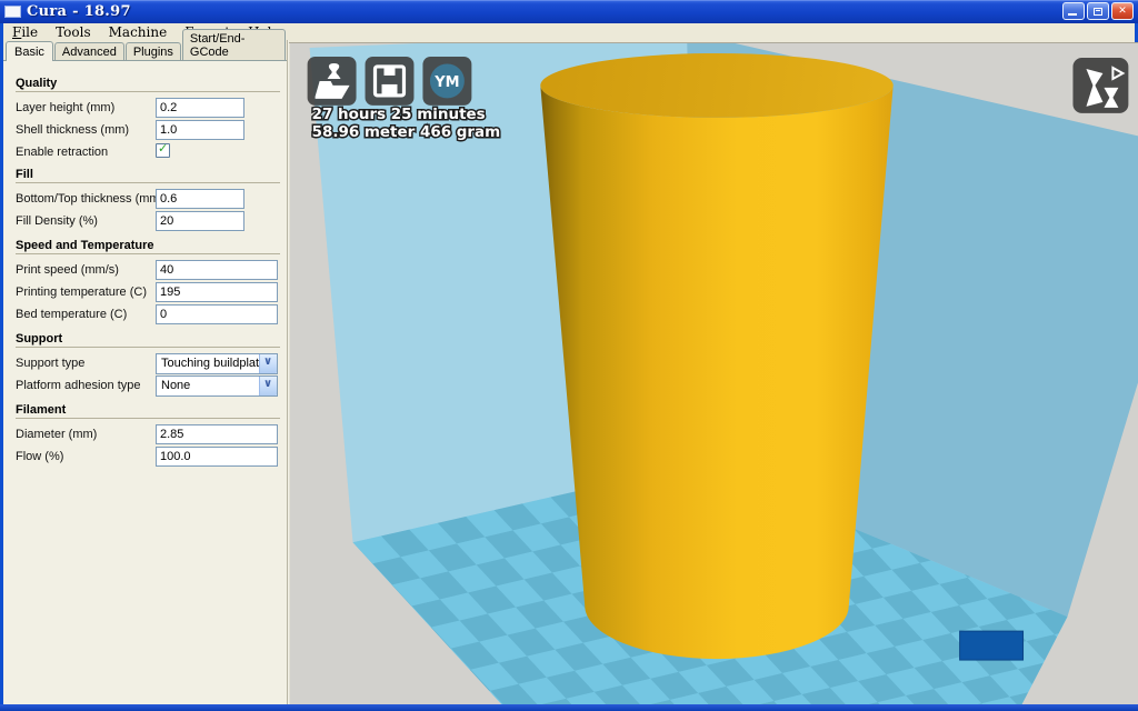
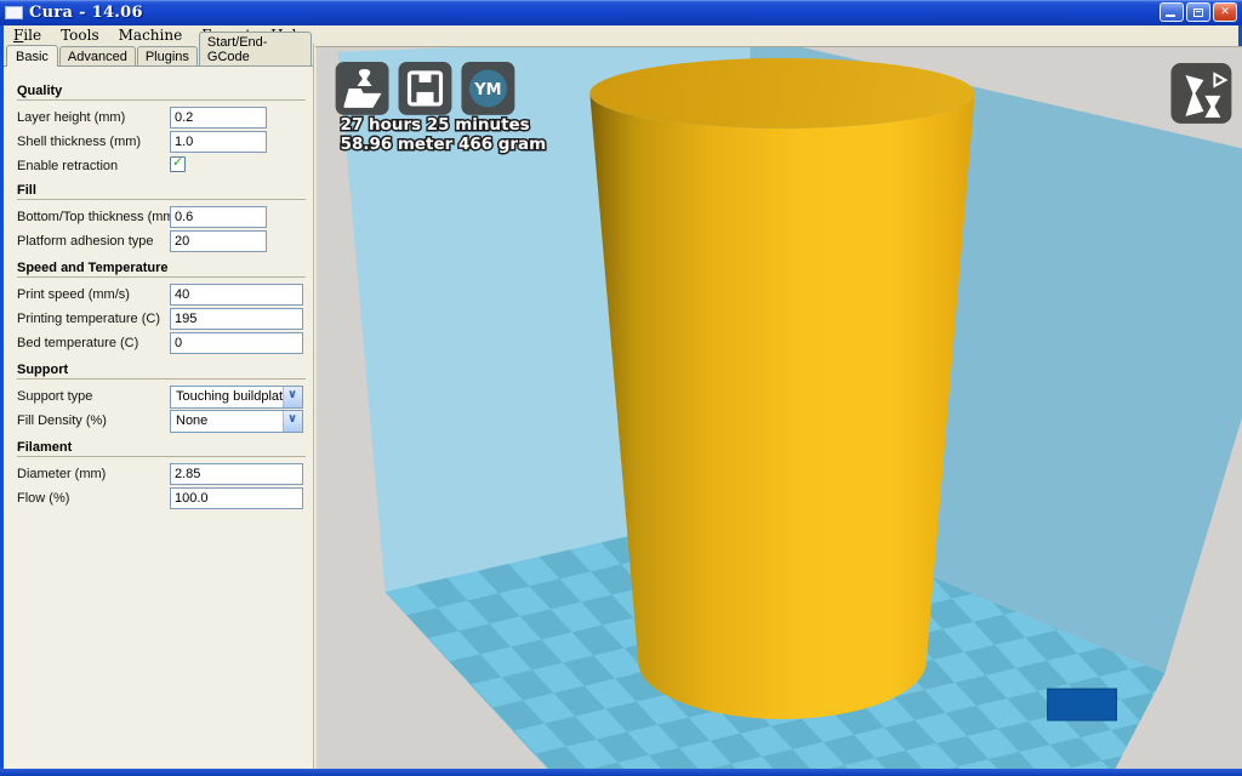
- Cura - 18.97
+ Cura - 14.06
  ✕
  File
  Tools
  Machine
  Basic
  Advanced
  Plugins
  Start/End-GCode
  Quality
  Layer height (mm)
  0.2
  Shell thickness (mm)
  1.0
  Enable retraction
  ✓
  Fill
  Bottom/Top thickness (mm
  0.6
- Fill Density (%)
+ Platform adhesion type
  20
  Speed and Temperature
  Print speed (mm/s)
  40
  Printing temperature (C)
  195
  Bed temperature (C)
  0
  Support
  Support type
  Touching buildplat
  ∨
- Platform adhesion type
+ Fill Density (%)
  None
  ∨
  Filament
  Diameter (mm)
  2.85
  Flow (%)
  100.0
  YM
  27 hours 25 minutes
  58.96 meter 466 gram
